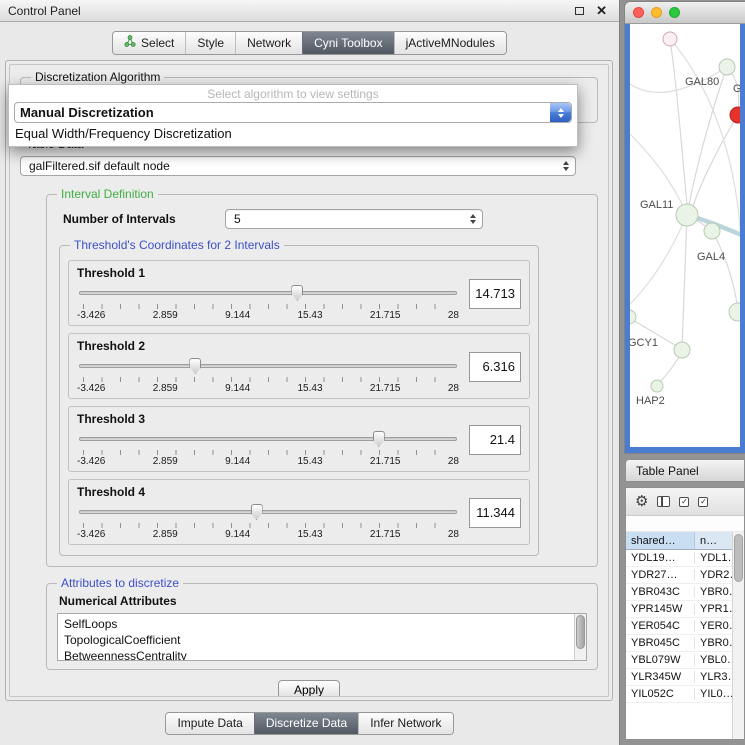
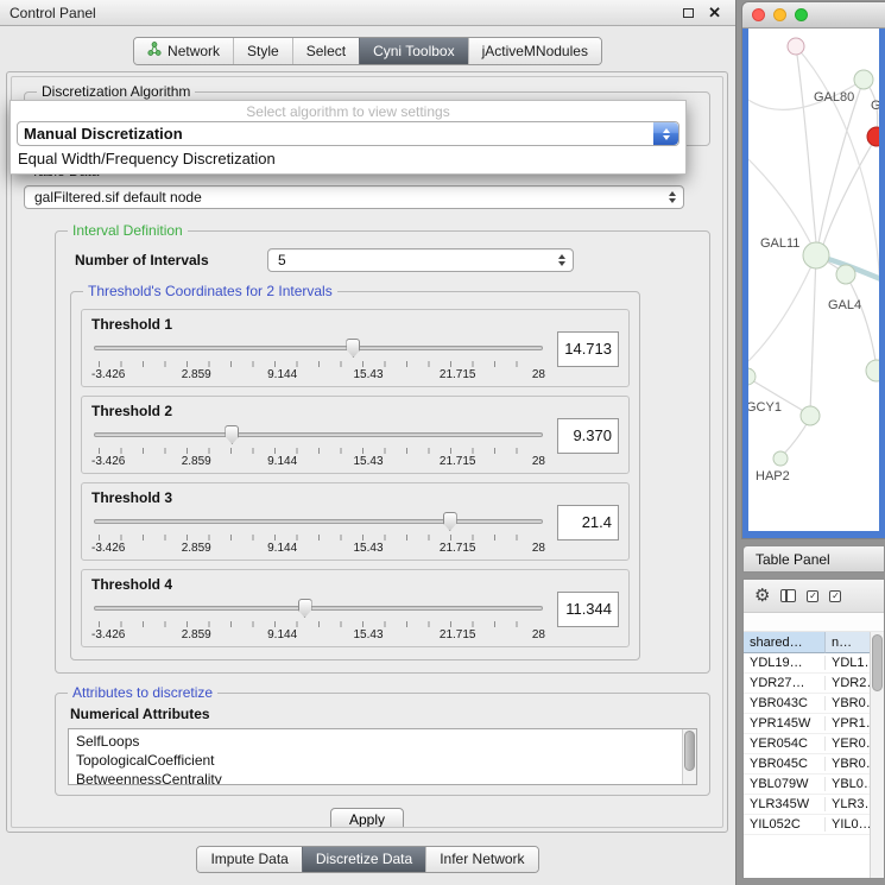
  Control Panel
  ✕
- Select
+ Network
  Style
- Network
+ Select
  Cyni Toolbox
  jActiveMNodules
  Discretization Algorithm
  galFiltered.sif default node
  Interval Definition
  Number of Intervals
  5
  Threshold's Coordinates for 2 Intervals
  Threshold 1
  -3.426
  2.859
  9.144
  15.43
  21.715
  28
  14.713
  Threshold 2
  -3.426
  2.859
  9.144
  15.43
  21.715
  28
- 6.316
+ 9.370
  Threshold 3
  -3.426
  2.859
  9.144
  15.43
  21.715
  28
  21.4
  Threshold 4
  -3.426
  2.859
  9.144
  15.43
  21.715
  28
  11.344
  Attributes to discretize
  Numerical Attributes
  SelfLoops
  TopologicalCoefficient
  BetweennessCentrality
  Apply
  Select algorithm to view settings
  Manual Discretization
  Equal Width/Frequency Discretization
  Impute Data
  Discretize Data
  Infer Network
  GAL80
  GAL11
  GAL4
  GCY1
  HAP2
  Table Panel
  ⚙
  ✓
  ✓
  shared…
  n…
  YDL19…
  YDL1
  YDR27…
  YDR2
  YBR043C
  YBR0
  YPR145W
  YPR1
  YER054C
  YER0
  YBR045C
  YBR0
  YBL079W
  YBL0
  YLR345W
  YLR3
  YIL052C
  YIL0…
